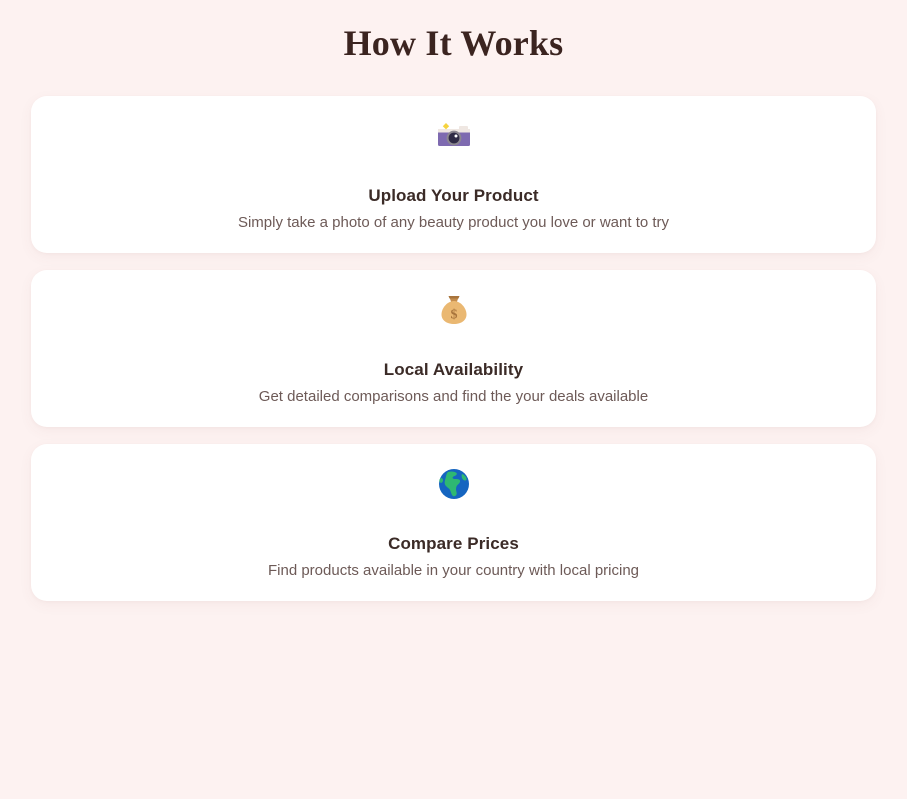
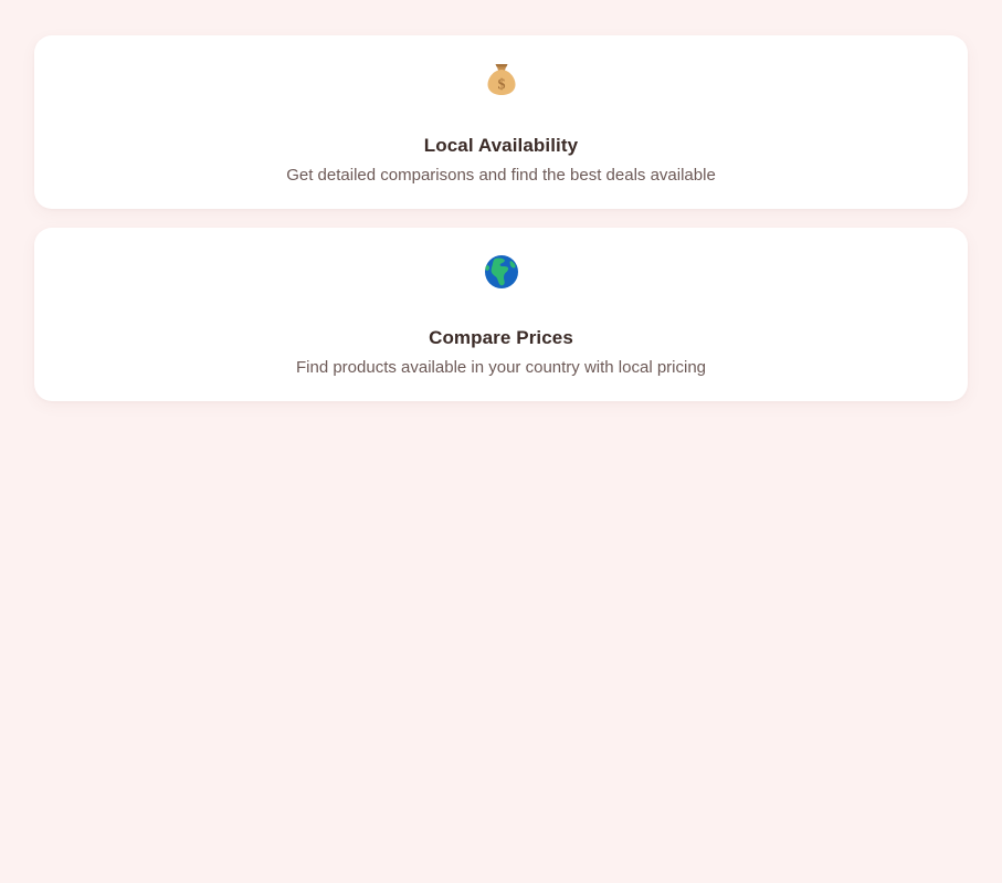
- How It Works
- Upload Your Product
- Simply take a photo of any beauty product you love or want to try
  $
  Local Availability
- Get detailed comparisons and find the your deals available
+ Get detailed comparisons and find the best deals available
  Compare Prices
  Find products available in your country with local pricing
